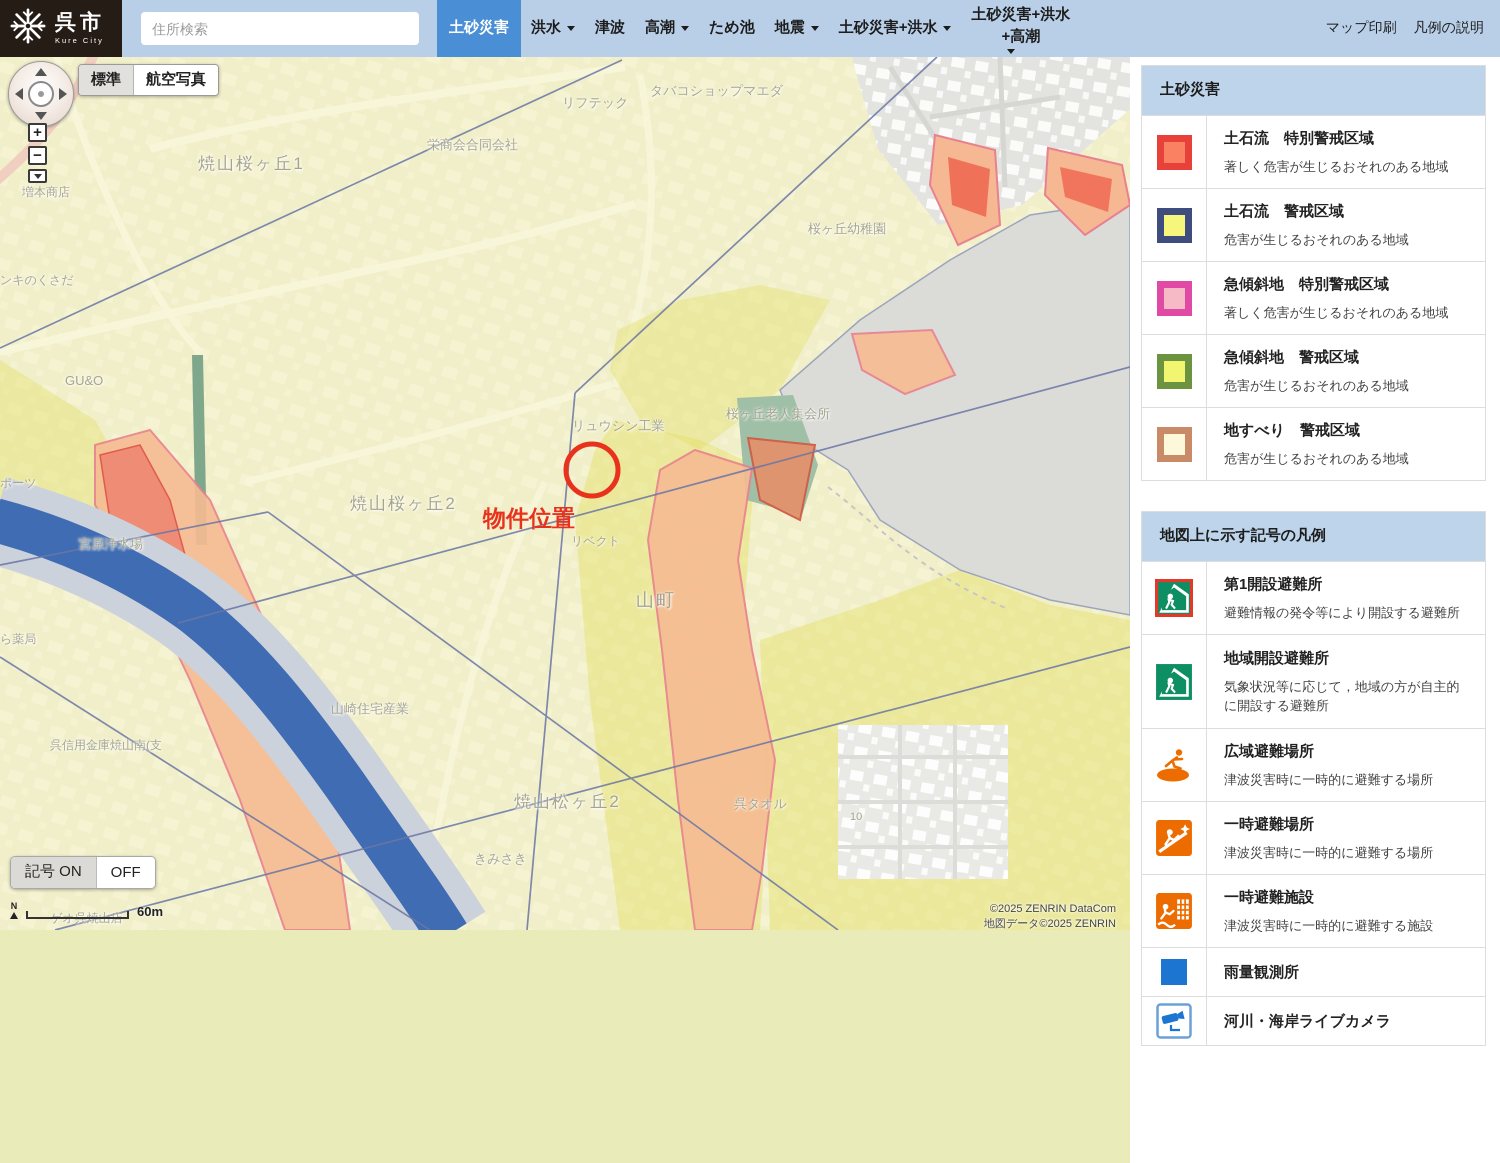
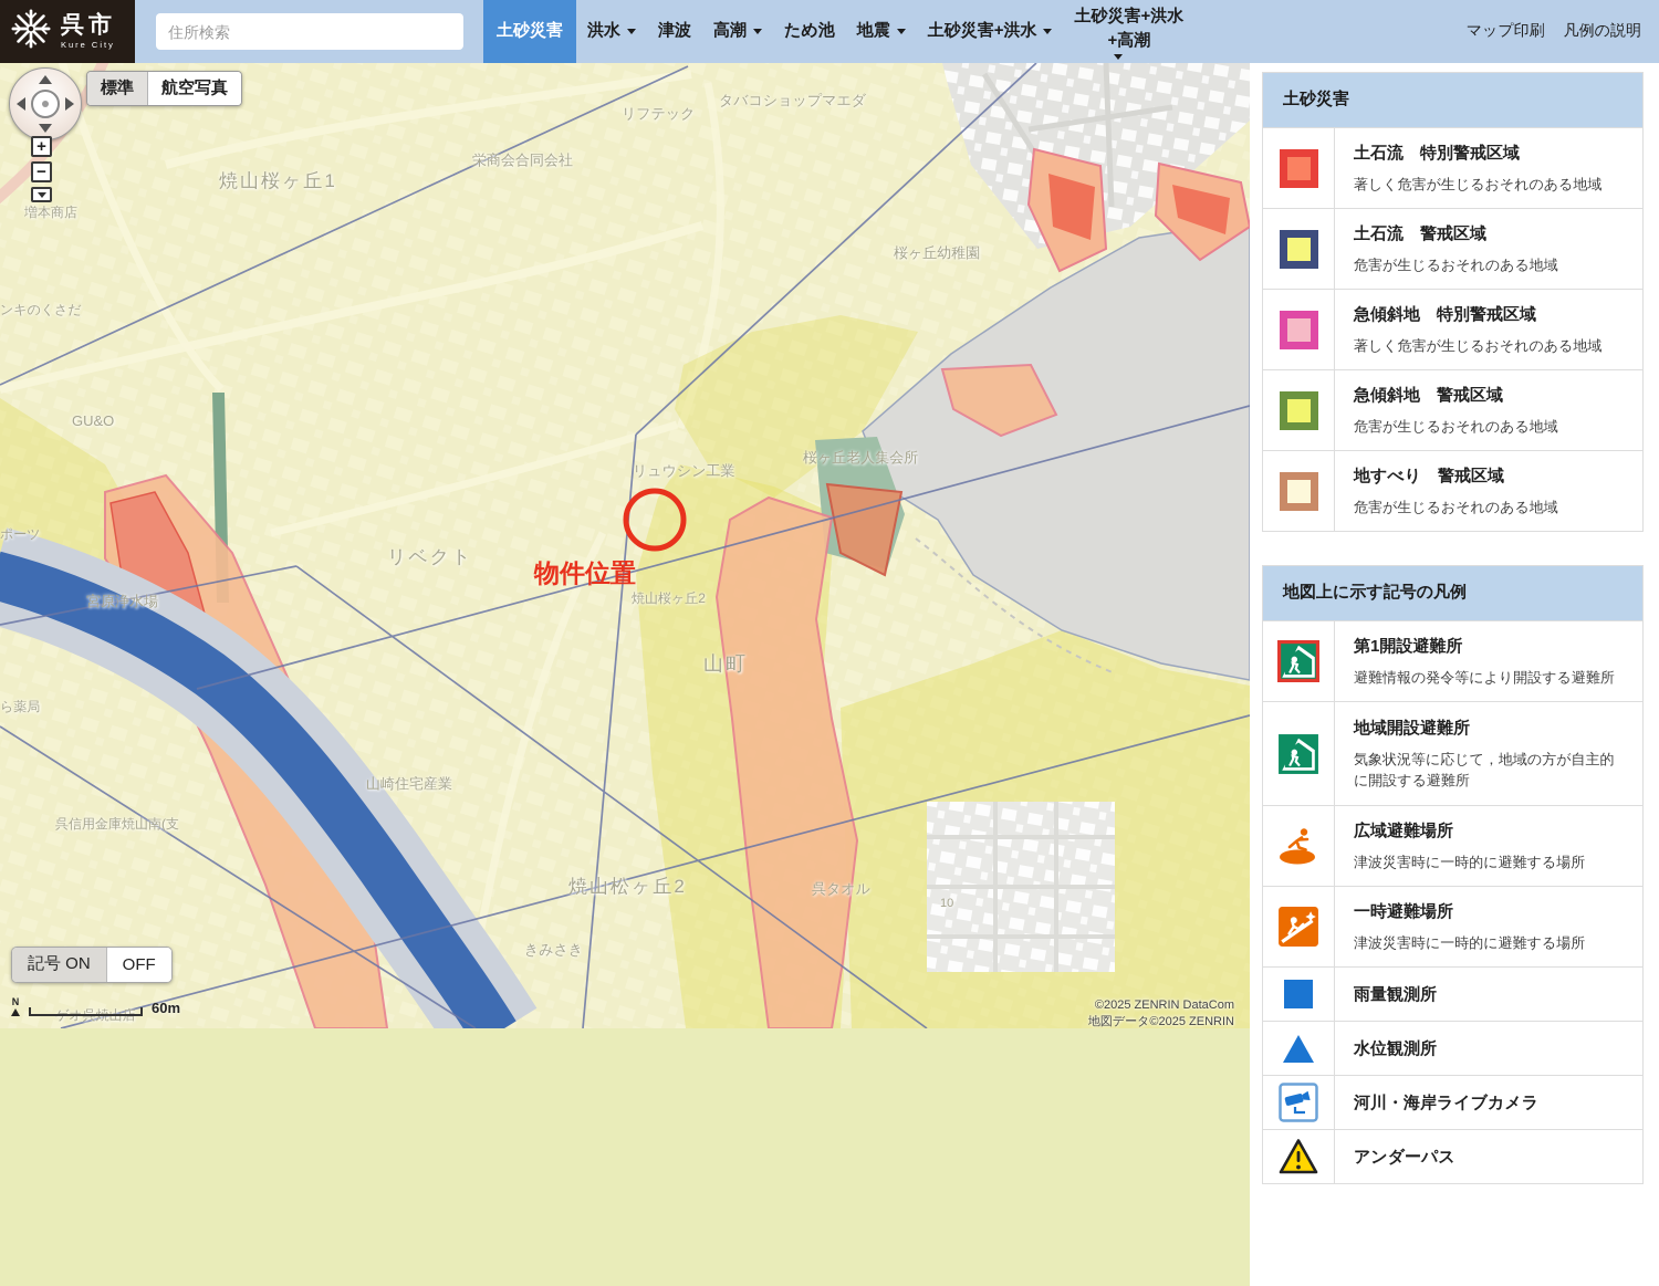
  呉市
  Kure City
  住所検索
  土砂災害
  洪水
  津波
  高潮
  ため池
  地震
  土砂災害+洪水
  土砂災害+洪水
  +高潮
  マップ印刷
  凡例の説明
  焼山桜ヶ丘1
  増本商店
  栄商会合同会社
  リフテック
  タバコショップマエダ
  桜ヶ丘幼稚園
  ンキのくさだ
  GU&O
  ポーツ
- 焼山桜ヶ丘2
+ リベクト
  リュウシン工業
  桜ヶ丘老人集会所
- リベクト
+ 焼山桜ヶ丘2
  宮原浄水場
  山町
  ら薬局
  山崎住宅産業
  呉信用金庫焼山南(支
  焼山松ヶ丘2
  呉タオル
  きみさき
  10
  ゲオ呉焼山店
  物件位置
  標準
  航空写真
  +
  −
  記号 ON
  OFF
  N
  60m
  ©2025 ZENRIN DataCom
  地図データ©2025 ZENRIN
  土砂災害
  土石流 特別警戒区域
  著しく危害が生じるおそれのある地域
  土石流 警戒区域
  危害が生じるおそれのある地域
  急傾斜地 特別警戒区域
  著しく危害が生じるおそれのある地域
  急傾斜地 警戒区域
  危害が生じるおそれのある地域
  地すべり 警戒区域
  危害が生じるおそれのある地域
  地図上に示す記号の凡例
  第1開設避難所
  避難情報の発令等により開設する避難所
  地域開設避難所
  気象状況等に応じて，地域の方が自主的に開設する避難所
  広域避難場所
  津波災害時に一時的に避難する場所
  一時避難場所
  津波災害時に一時的に避難する場所
- 一時避難施設
- 津波災害時に一時的に避難する施設
  雨量観測所
+ 水位観測所
  河川・海岸ライブカメラ
+ アンダーパス
